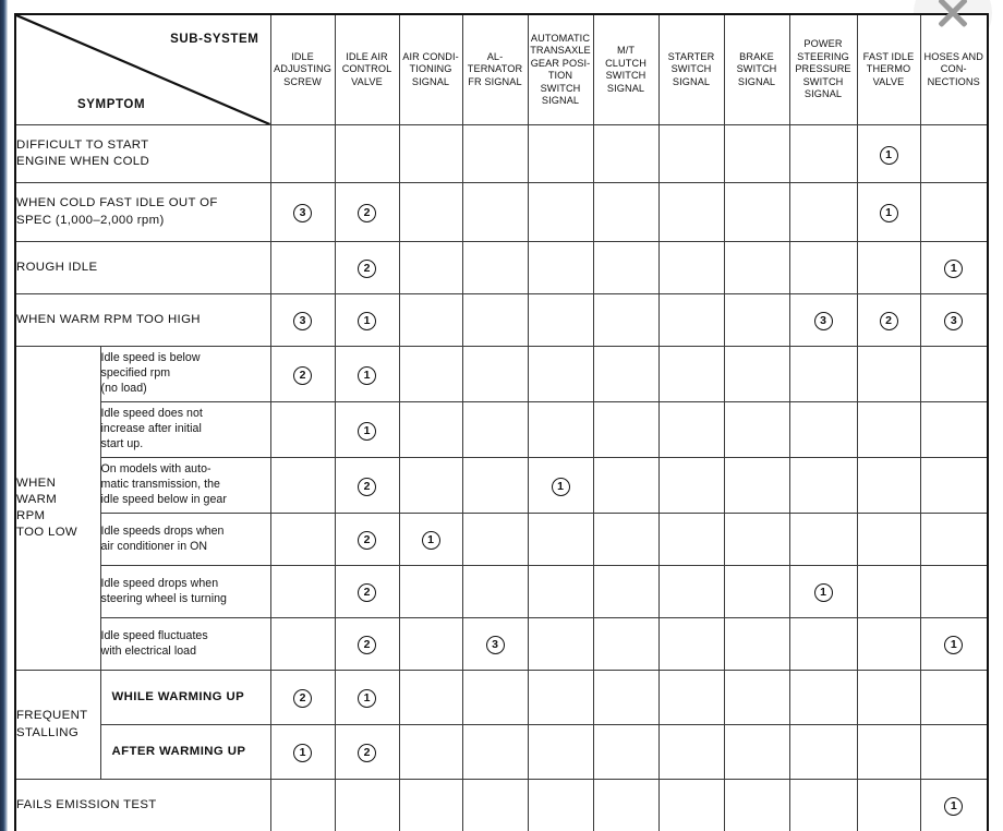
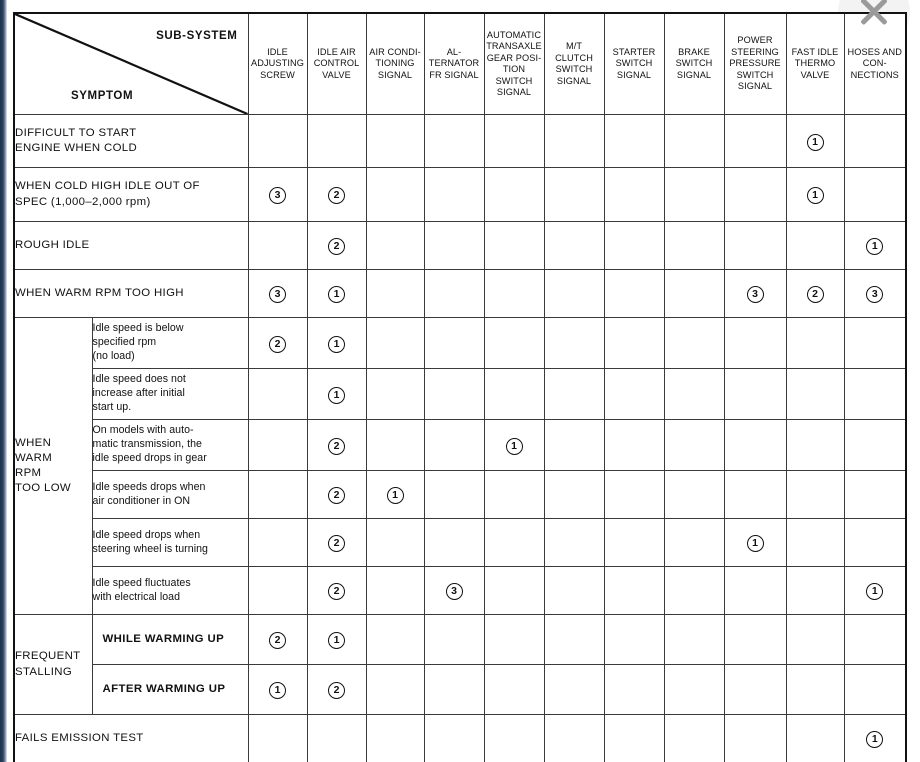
  SUB-SYSTEM SYMPTOM	IDLEADJUSTINGSCREW	IDLE AIRCONTROLVALVE	AIR CONDI-TIONINGSIGNAL	AL-TERNATORFR SIGNAL	AUTOMATICTRANSAXLEGEAR POSI-TION SWITCHSIGNAL	M/TCLUTCHSWITCHSIGNAL	STARTERSWITCHSIGNAL	BRAKESWITCHSIGNAL	POWERSTEERINGPRESSURESWITCHSIGNAL	FAST IDLETHERMOVALVE	HOSES ANDCON-NECTIONS
  DIFFICULT TO STARTENGINE WHEN COLD										1
- WHEN COLD FAST IDLE OUT OFSPEC (1,000–2,000 rpm)	3	2								1
+ WHEN COLD HIGH IDLE OUT OFSPEC (1,000–2,000 rpm)	3	2								1
  ROUGH IDLE		2									1
  WHEN WARM RPM TOO HIGH	3	1							3	2	3
  WHENWARMRPMTOO LOW	Idle speed is belowspecified rpm(no load)	2	1
  Idle speed does notincrease after initialstart up.		1
- On models with auto-matic transmission, theidle speed below in gear		2			1
+ On models with auto-matic transmission, theidle speed drops in gear		2			1
  Idle speeds drops whenair conditioner in ON		2	1
  Idle speed drops whensteering wheel is turning		2							1
  Idle speed fluctuateswith electrical load		2		3							1
  FREQUENTSTALLING	WHILE WARMING UP	2	1
  AFTER WARMING UP	1	2
  FAILS EMISSION TEST											1
